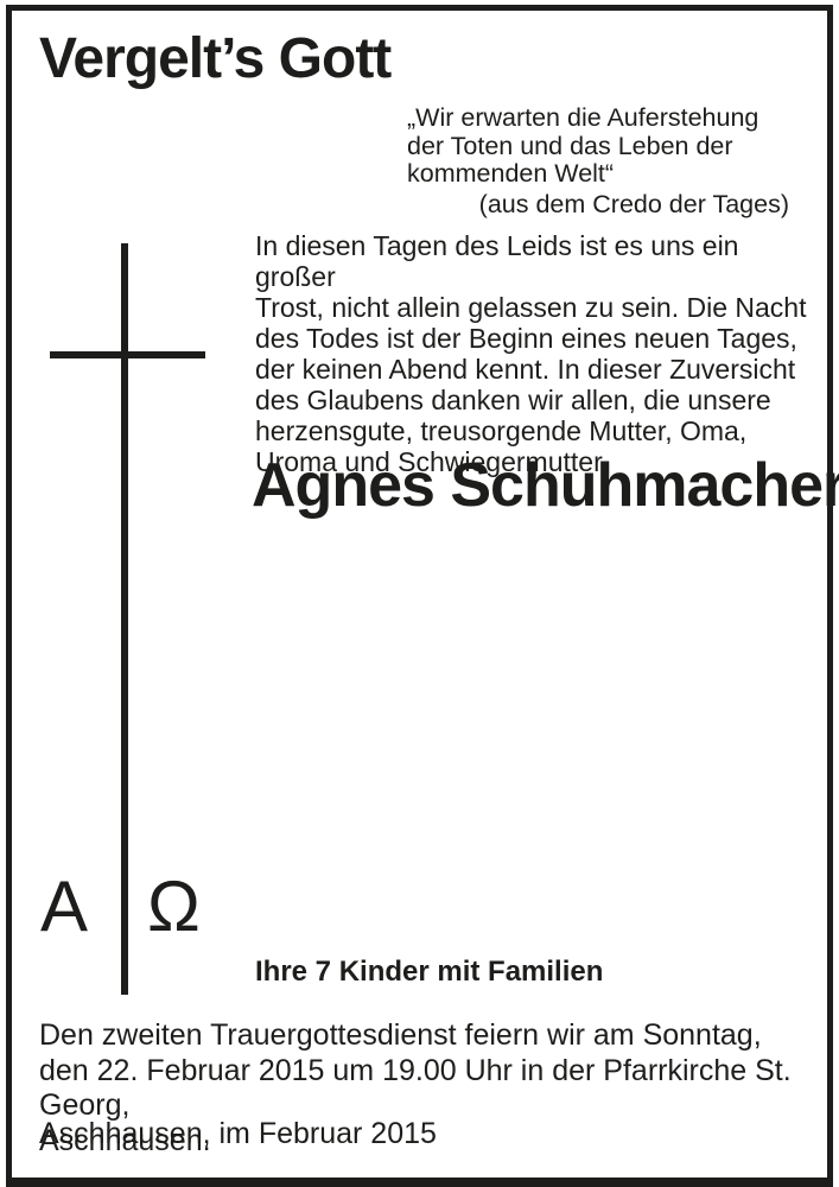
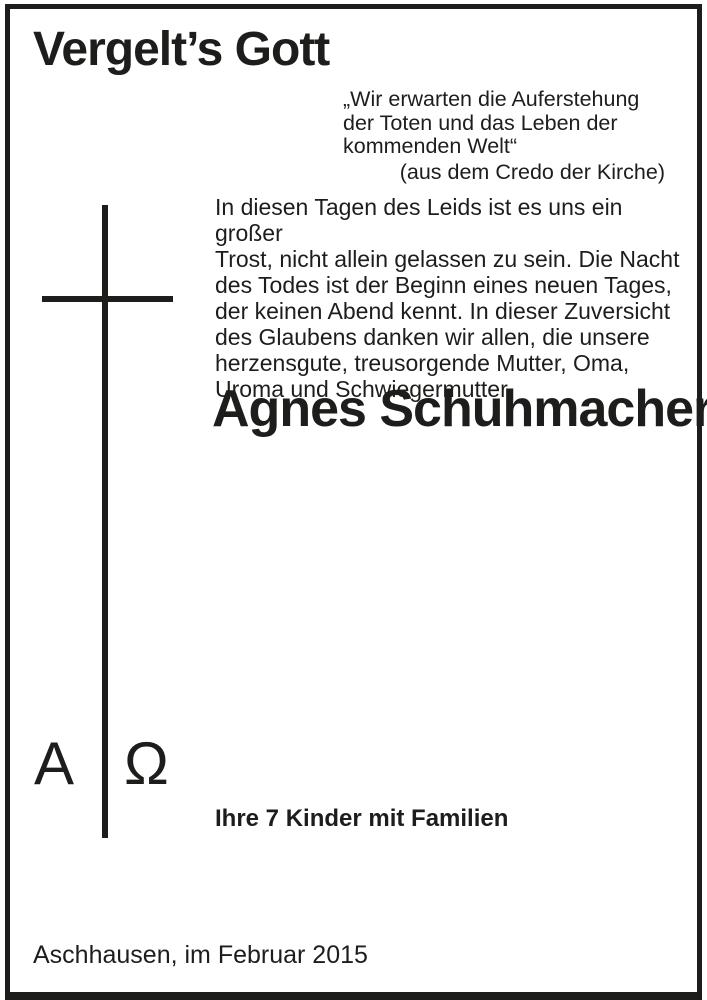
  Vergelt’s Gott
  „Wir erwarten die Auferstehung
  der Toten und das Leben der
  kommenden Welt“
- (aus dem Credo der Tages)
+ (aus dem Credo der Kirche)
  A
  Ω
  In diesen Tagen des Leids ist es uns ein großer
  Trost, nicht allein gelassen zu sein. Die Nacht
  des Todes ist der Beginn eines neuen Tages,
  der keinen Abend kennt. In dieser Zuversicht
  des Glaubens danken wir allen, die unsere
  herzensgute, treusorgende Mutter, Oma,
  Uroma und Schwiegermutter
  Agnes Schuhmacher
  Ihre 7 Kinder mit Familien
- Den zweiten Trauergottesdienst feiern wir am Sonntag,
- den 22. Februar 2015 um 19.00 Uhr in der Pfarrkirche St. Georg,
- Aschhausen.
  Aschhausen, im Februar 2015
